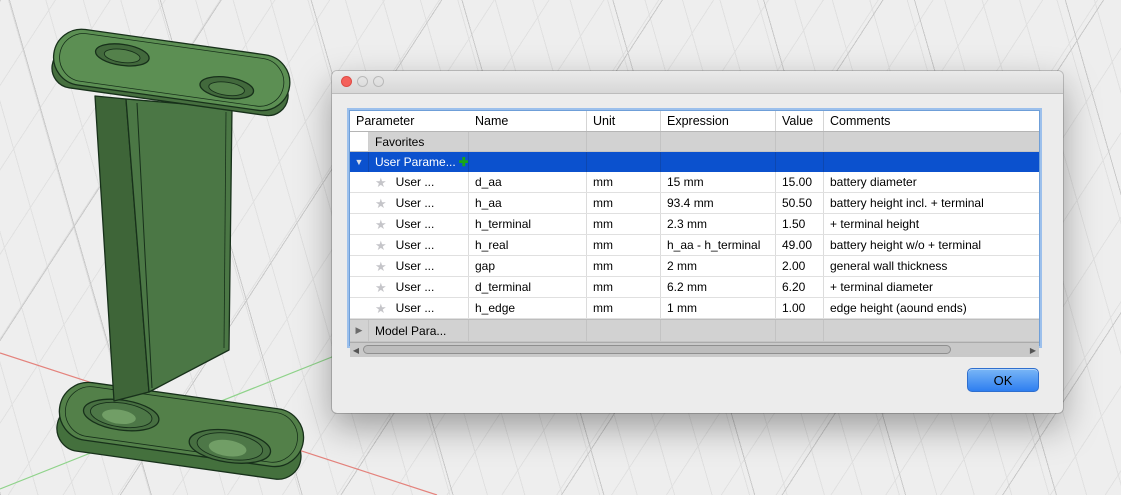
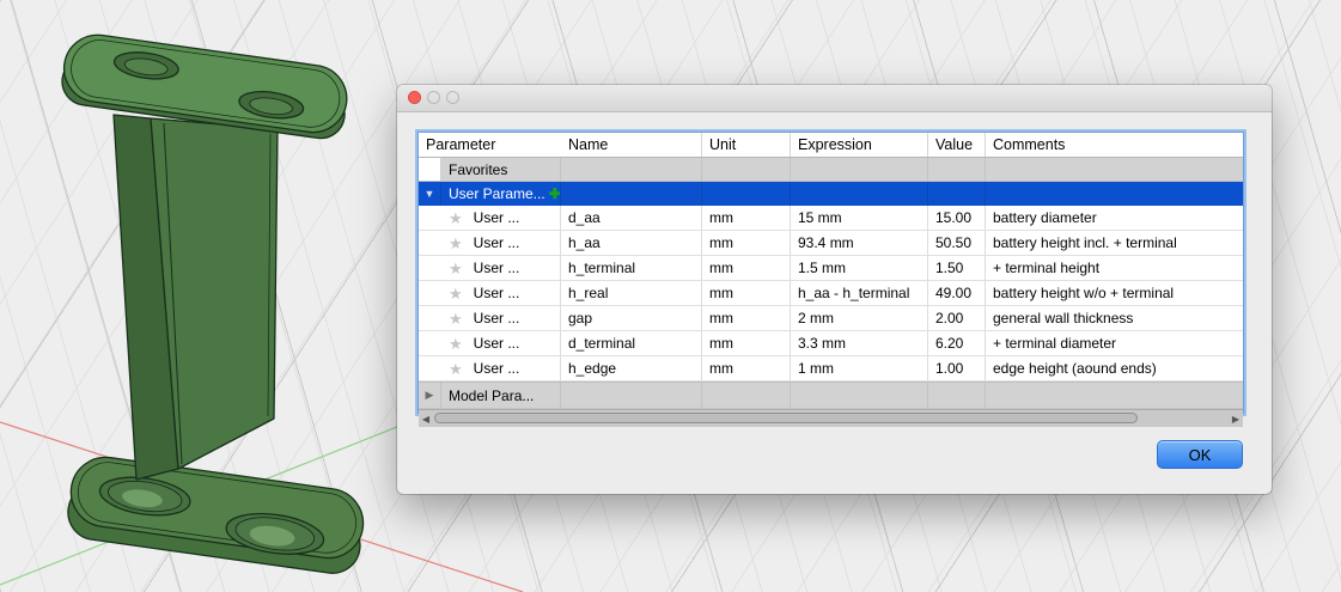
  Parameter
  Name
  Unit
  Expression
  Value
  Comments
  Favorites
  ▼
  User Parame...
  ✚
  ★
  User ...
  d_aa
  mm
  15 mm
  15.00
  battery diameter
  ★
  User ...
  h_aa
  mm
  93.4 mm
  50.50
  battery height incl. + terminal
  ★
  User ...
  h_terminal
  mm
- 2.3 mm
+ 1.5 mm
  1.50
  + terminal height
  ★
  User ...
  h_real
  mm
  h_aa - h_terminal
  49.00
  battery height w/o + terminal
  ★
  User ...
  gap
  mm
  2 mm
  2.00
  general wall thickness
  ★
  User ...
  d_terminal
  mm
- 6.2 mm
+ 3.3 mm
  6.20
  + terminal diameter
  ★
  User ...
  h_edge
  mm
  1 mm
  1.00
  edge height (aound ends)
  ▶
  Model Para...
  ◀
  ▶
  OK
